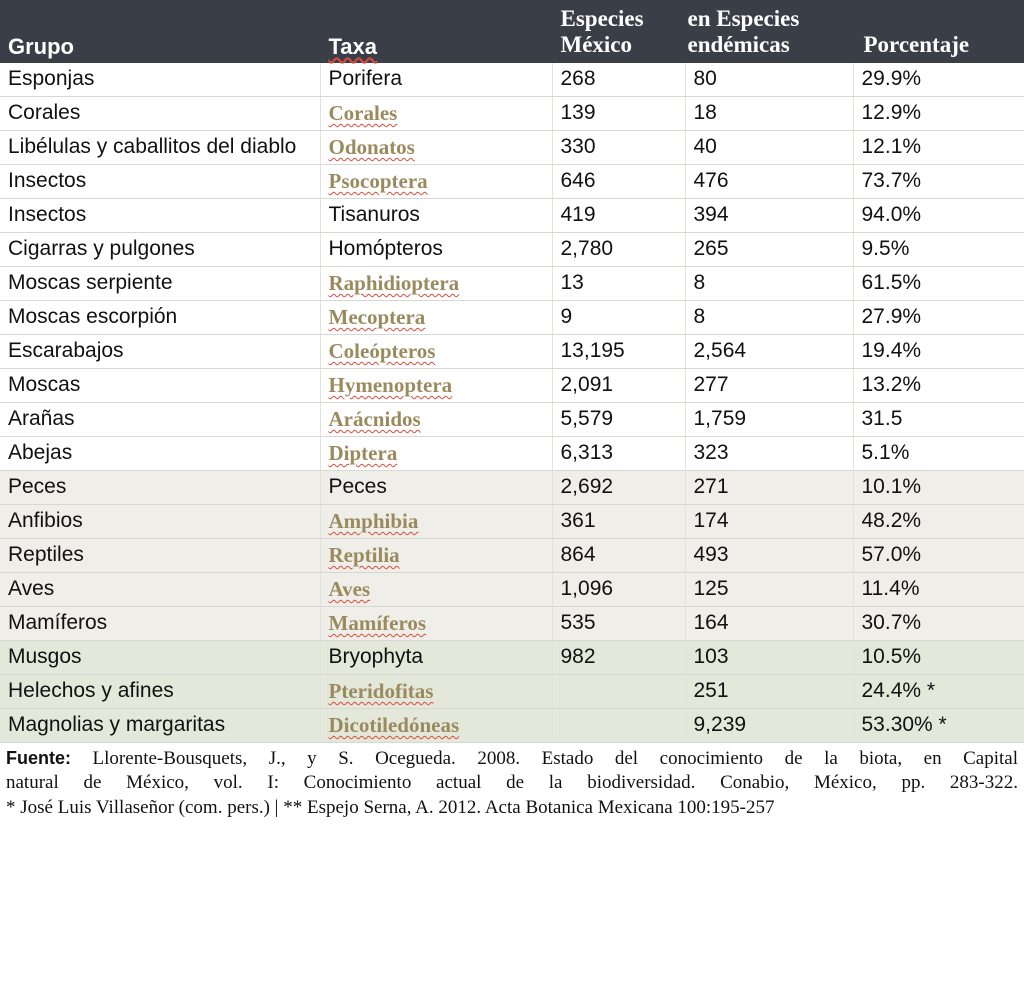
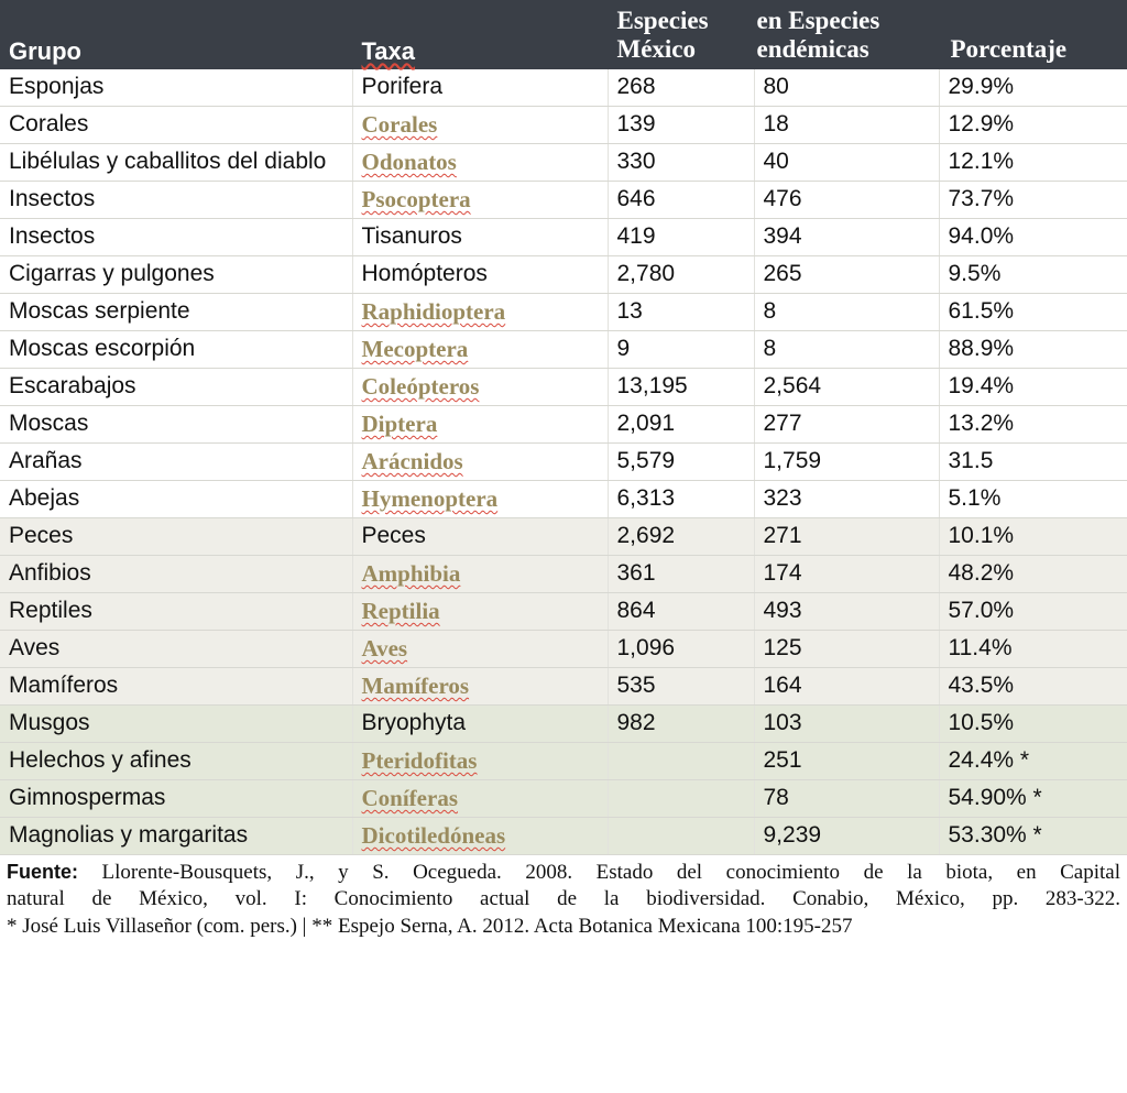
  Grupo	Taxa	Especies México	en Especies endémicas	Porcentaje
  Esponjas	Porifera	268	80	29.9%
  Corales	Corales	139	18	12.9%
  Libélulas y caballitos del diablo	Odonatos	330	40	12.1%
  Insectos	Psocoptera	646	476	73.7%
  Insectos	Tisanuros	419	394	94.0%
  Cigarras y pulgones	Homópteros	2,780	265	9.5%
  Moscas serpiente	Raphidioptera	13	8	61.5%
- Moscas escorpión	Mecoptera	9	8	27.9%
+ Moscas escorpión	Mecoptera	9	8	88.9%
  Escarabajos	Coleópteros	13,195	2,564	19.4%
- Moscas	Hymenoptera	2,091	277	13.2%
+ Moscas	Diptera	2,091	277	13.2%
  Arañas	Arácnidos	5,579	1,759	31.5
- Abejas	Diptera	6,313	323	5.1%
+ Abejas	Hymenoptera	6,313	323	5.1%
  Peces	Peces	2,692	271	10.1%
  Anfibios	Amphibia	361	174	48.2%
  Reptiles	Reptilia	864	493	57.0%
  Aves	Aves	1,096	125	11.4%
- Mamíferos	Mamíferos	535	164	30.7%
+ Mamíferos	Mamíferos	535	164	43.5%
  Musgos	Bryophyta	982	103	10.5%
  Helechos y afines	Pteridofitas		251	24.4% *
+ Gimnospermas	Coníferas		78	54.90% *
  Magnolias y margaritas	Dicotiledóneas		9,239	53.30% *
  Fuente: Llorente-Bousquets, J., y S. Ocegueda. 2008. Estado del conocimiento de la biota, en Capital
  natural de México, vol. I: Conocimiento actual de la biodiversidad. Conabio, México, pp. 283-322.
  * José Luis Villaseñor (com. pers.) | ** Espejo Serna, A. 2012. Acta Botanica Mexicana 100:195-257
